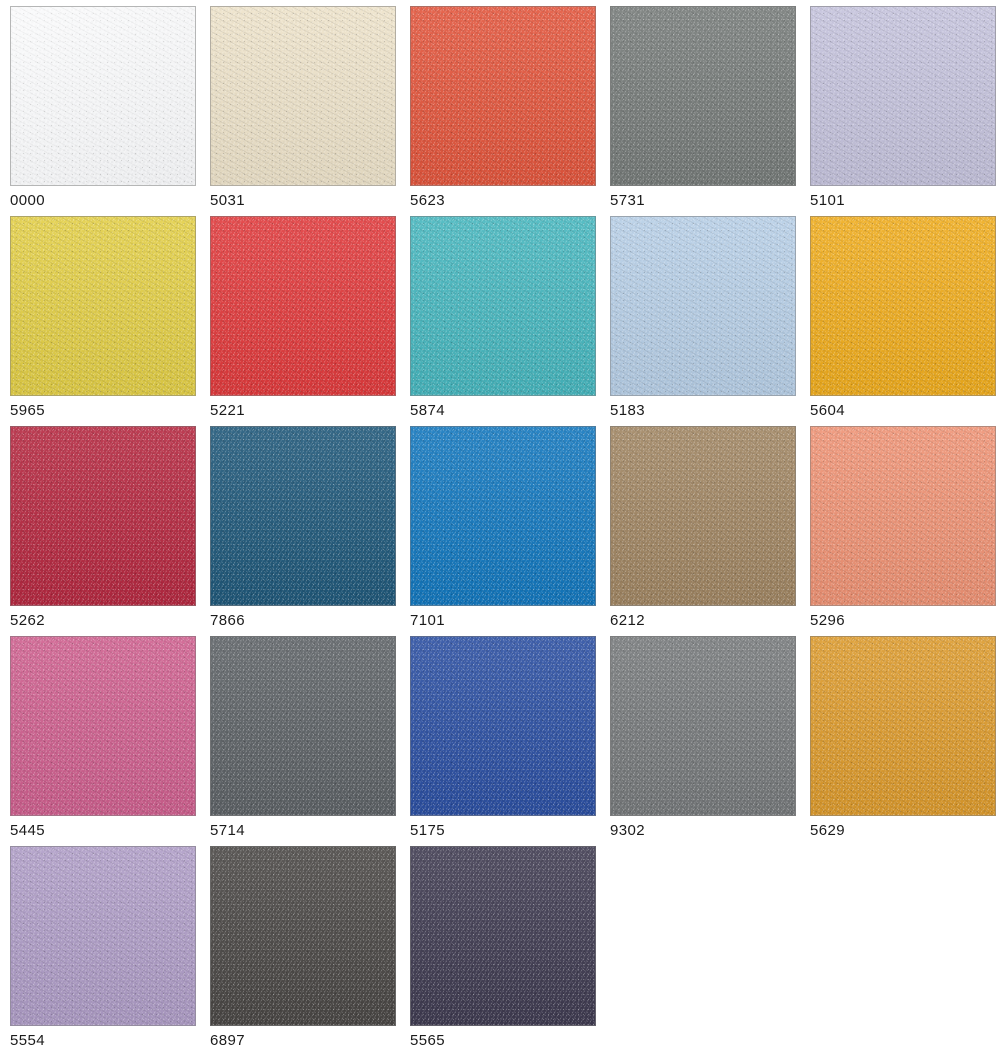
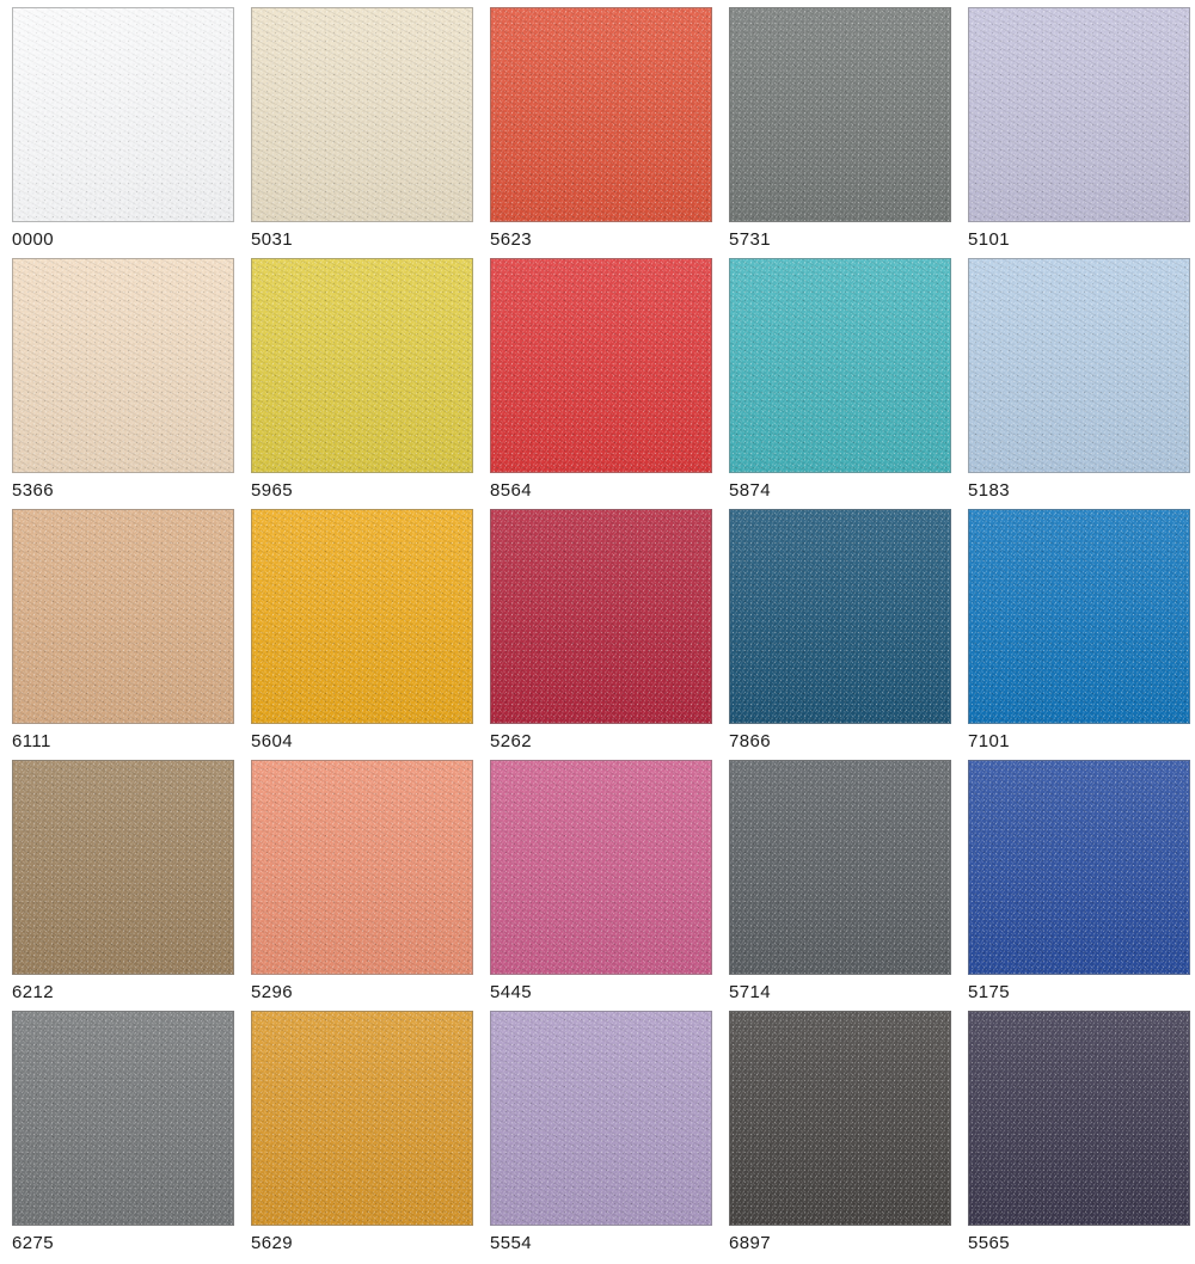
  0000
  5031
  5623
  5731
  5101
+ 5366
  5965
- 5221
+ 8564
  5874
  5183
+ 6111
  5604
  5262
  7866
  7101
  6212
  5296
  5445
  5714
  5175
- 9302
+ 6275
  5629
  5554
  6897
  5565
